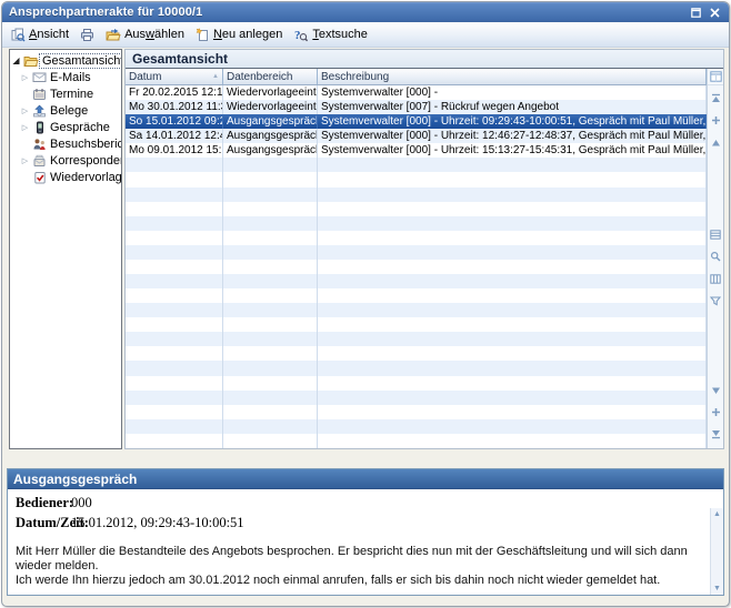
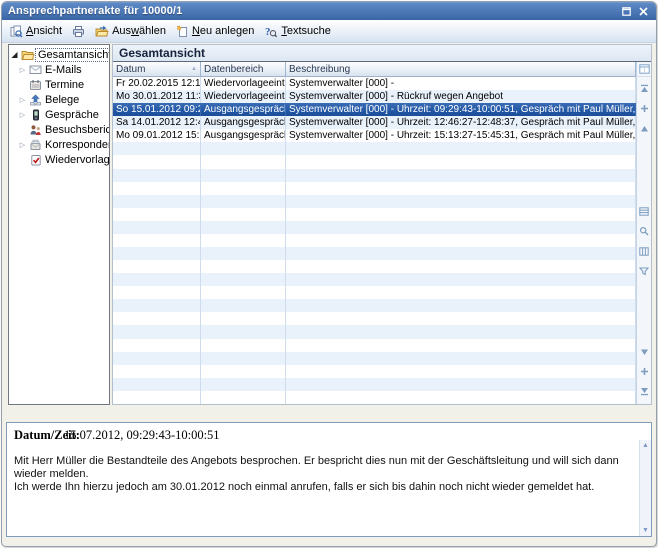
  Ansprechpartnerakte für 10000/1
  Ansicht
  Auswählen
  Neu anlegen
  ?
  Textsuche
  ◢
  Gesamtansich
  E-Mails
  Termine
  Belege
  Gespräche
  Besuchsberic
  Korresponde
  Wiedervorlag
  Gesamtansicht
  Datum
  Datenbereich
  Beschreibung
  Fr 20.02.2015 12:1
  Wiedervorlageeint
  Systemverwalter [000] -
  Mo 30.01.2012 11:
  Wiedervorlageeint
- Systemverwalter [007] - Rückruf wegen Angebot
+ Systemverwalter [000] - Rückruf wegen Angebot
  So 15.01.2012 09:2
  Ausgangsgespräc
  Systemverwalter [000] - Uhrzeit: 09:29:43-10:00:51, Gespräch mit Paul Müller,
  Sa 14.01.2012 12:4
  Ausgangsgespräc
  Systemverwalter [000] - Uhrzeit: 12:46:27-12:48:37, Gespräch mit Paul Müller,
  Mo 09.01.2012 15:
  Ausgangsgespräc
  Systemverwalter [000] - Uhrzeit: 15:13:27-15:45:31, Gespräch mit Paul Müller,
- Ausgangsgespräch
- Bediener:
- 000
- 15.01.2012, 09:29:43-10:00:51
+ 15.07.2012, 09:29:43-10:00:51
  Mit Herr Müller die Bestandteile des Angebots besprochen. Er bespricht dies nun mit der Geschäftsleitung und will sich dann wieder melden.
  Ich werde Ihn hierzu jedoch am 30.01.2012 noch einmal anrufen, falls er sich bis dahin noch nicht wieder gemeldet hat.
